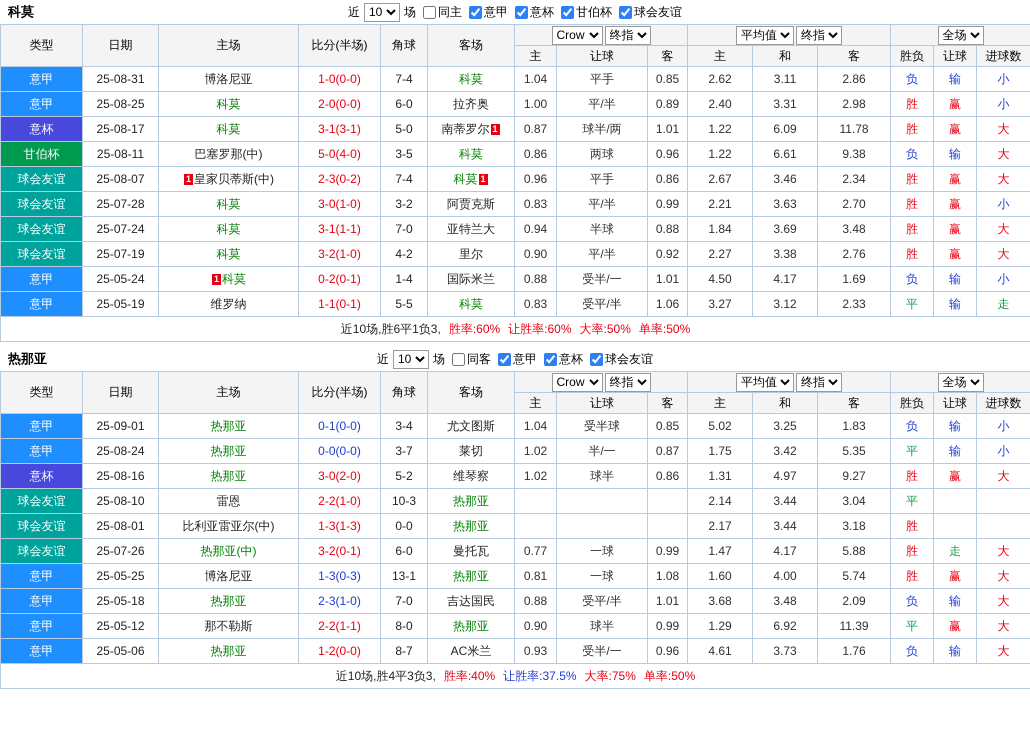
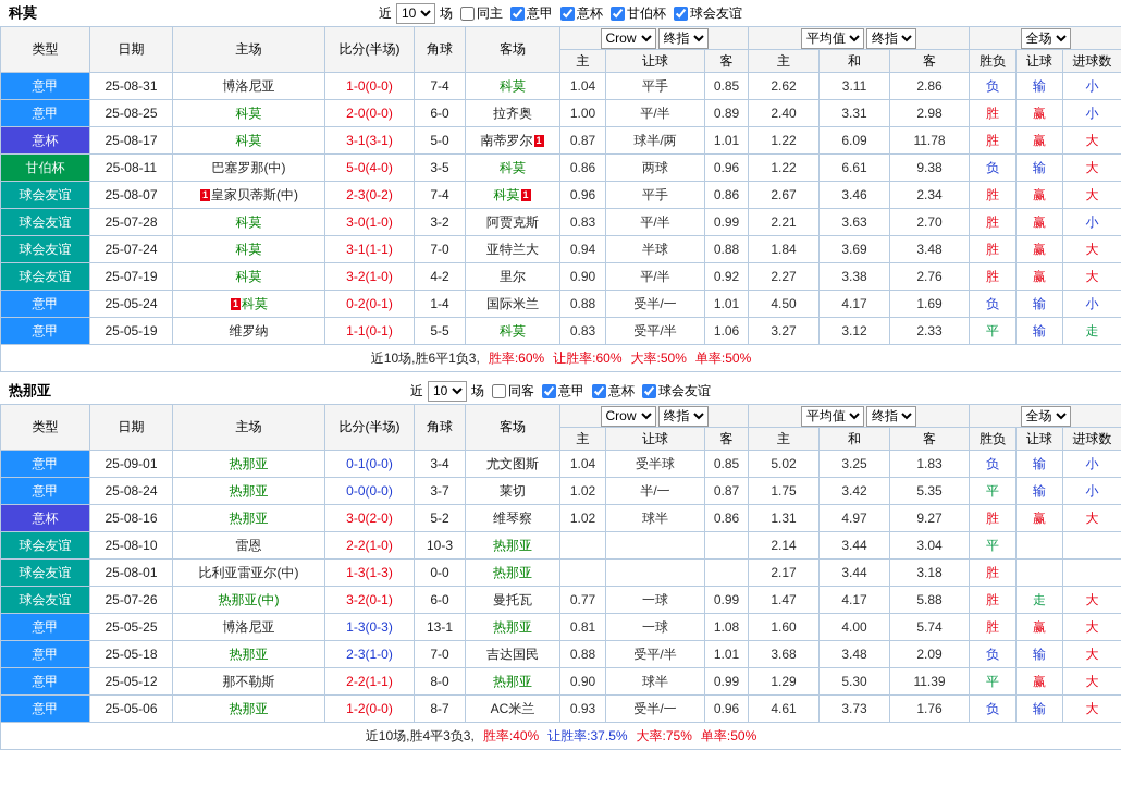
  科莫
  近
  10
  场
  同主
  意甲
  意杯
  甘伯杯
  球会友谊
  类型	日期	主场	比分(半场)	角球	客场	Crow 终指	平均值 终指	全场
  主	让球	客	主	和	客	胜负	让球	进球数
  意甲	25-08-31	博洛尼亚	1-0(0-0)	7-4	科莫	1.04	平手	0.85	2.62	3.11	2.86	负	输	小
  意甲	25-08-25	科莫	2-0(0-0)	6-0	拉齐奥	1.00	平/半	0.89	2.40	3.31	2.98	胜	赢	小
  意杯	25-08-17	科莫	3-1(3-1)	5-0	南蒂罗尔 1	0.87	球半/两	1.01	1.22	6.09	11.78	胜	赢	大
  甘伯杯	25-08-11	巴塞罗那(中)	5-0(4-0)	3-5	科莫	0.86	两球	0.96	1.22	6.61	9.38	负	输	大
  球会友谊	25-08-07	1 皇家贝蒂斯(中)	2-3(0-2)	7-4	科莫 1	0.96	平手	0.86	2.67	3.46	2.34	胜	赢	大
  球会友谊	25-07-28	科莫	3-0(1-0)	3-2	阿贾克斯	0.83	平/半	0.99	2.21	3.63	2.70	胜	赢	小
  球会友谊	25-07-24	科莫	3-1(1-1)	7-0	亚特兰大	0.94	半球	0.88	1.84	3.69	3.48	胜	赢	大
  球会友谊	25-07-19	科莫	3-2(1-0)	4-2	里尔	0.90	平/半	0.92	2.27	3.38	2.76	胜	赢	大
  意甲	25-05-24	1 科莫	0-2(0-1)	1-4	国际米兰	0.88	受半/一	1.01	4.50	4.17	1.69	负	输	小
  意甲	25-05-19	维罗纳	1-1(0-1)	5-5	科莫	0.83	受平/半	1.06	3.27	3.12	2.33	平	输	走
  近10场,胜6平1负3, 胜率:60% 让胜率:60% 大率:50% 单率:50%
  热那亚
  近
  10
  场
  同客
  意甲
  意杯
  球会友谊
  类型	日期	主场	比分(半场)	角球	客场	Crow 终指	平均值 终指	全场
  主	让球	客	主	和	客	胜负	让球	进球数
  意甲	25-09-01	热那亚	0-1(0-0)	3-4	尤文图斯	1.04	受半球	0.85	5.02	3.25	1.83	负	输	小
  意甲	25-08-24	热那亚	0-0(0-0)	3-7	莱切	1.02	半/一	0.87	1.75	3.42	5.35	平	输	小
  意杯	25-08-16	热那亚	3-0(2-0)	5-2	维琴察	1.02	球半	0.86	1.31	4.97	9.27	胜	赢	大
  球会友谊	25-08-10	雷恩	2-2(1-0)	10-3	热那亚				2.14	3.44	3.04	平
  球会友谊	25-08-01	比利亚雷亚尔(中)	1-3(1-3)	0-0	热那亚				2.17	3.44	3.18	胜
  球会友谊	25-07-26	热那亚(中)	3-2(0-1)	6-0	曼托瓦	0.77	一球	0.99	1.47	4.17	5.88	胜	走	大
  意甲	25-05-25	博洛尼亚	1-3(0-3)	13-1	热那亚	0.81	一球	1.08	1.60	4.00	5.74	胜	赢	大
  意甲	25-05-18	热那亚	2-3(1-0)	7-0	吉达国民	0.88	受平/半	1.01	3.68	3.48	2.09	负	输	大
- 意甲	25-05-12	那不勒斯	2-2(1-1)	8-0	热那亚	0.90	球半	0.99	1.29	6.92	11.39	平	赢	大
+ 意甲	25-05-12	那不勒斯	2-2(1-1)	8-0	热那亚	0.90	球半	0.99	1.29	5.30	11.39	平	赢	大
  意甲	25-05-06	热那亚	1-2(0-0)	8-7	AC米兰	0.93	受半/一	0.96	4.61	3.73	1.76	负	输	大
  近10场,胜4平3负3, 胜率:40% 让胜率:37.5% 大率:75% 单率:50%
